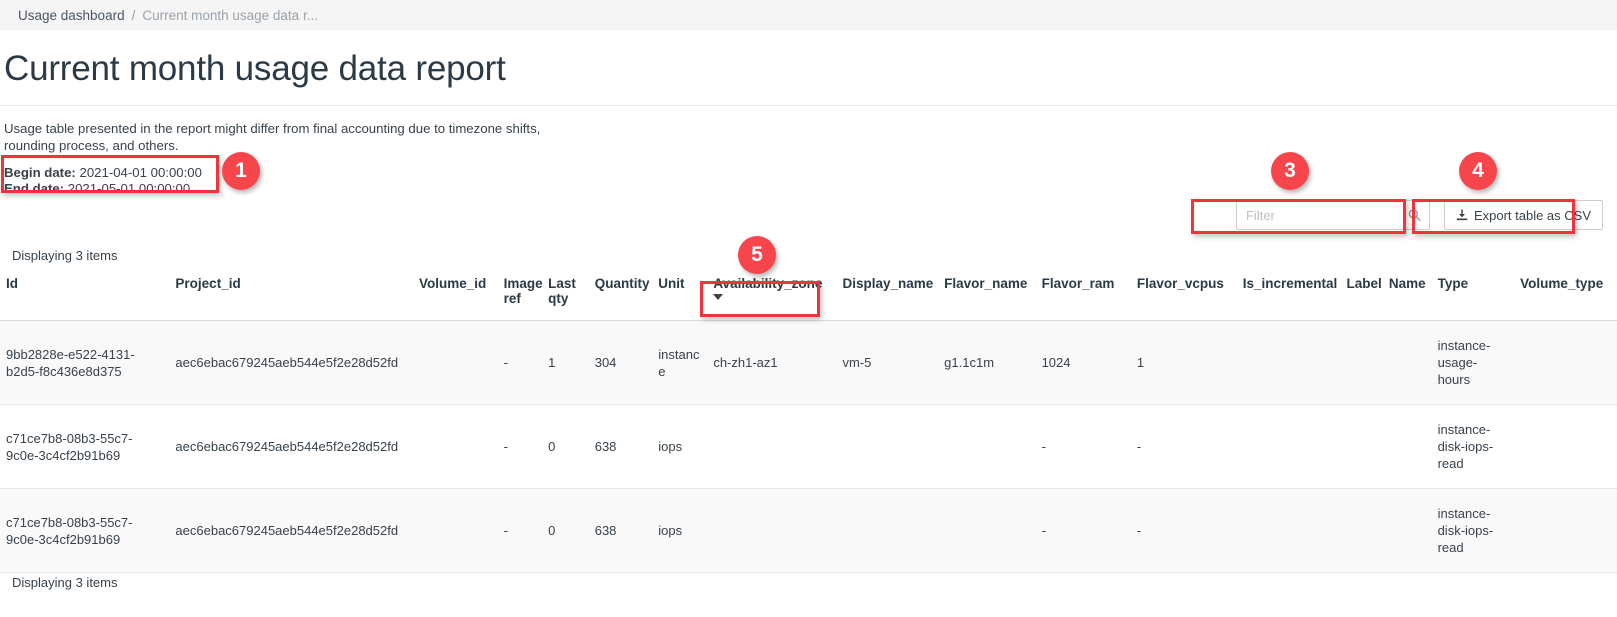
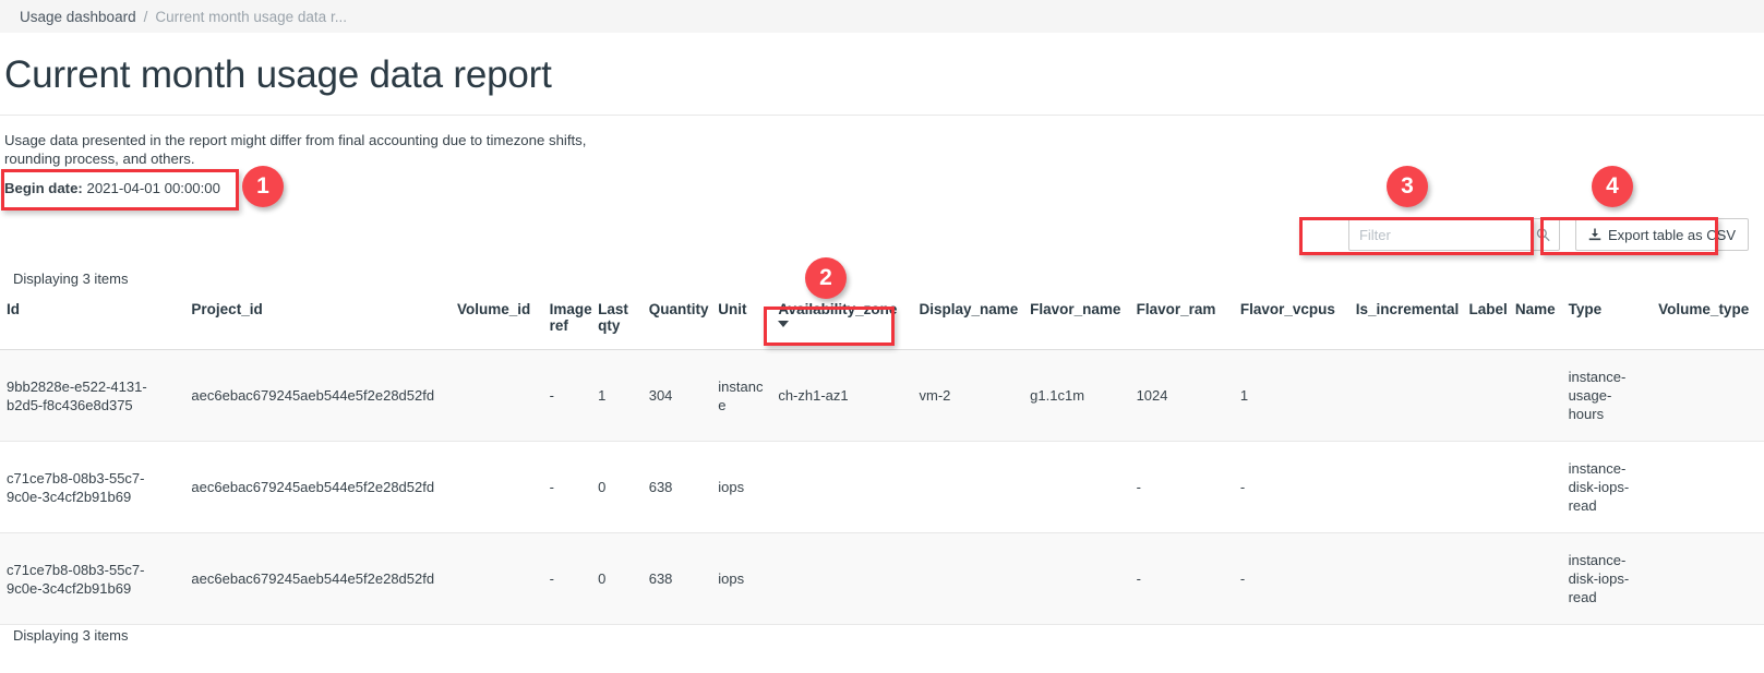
  Usage dashboard
  /
  Current month usage data r...
  Current month usage data report
- Usage table presented in the report might differ from final accounting due to timezone shifts, rounding process, and others.
+ Usage data presented in the report might differ from final accounting due to timezone shifts, rounding process, and others.
  Begin date: 2021-04-01 00:00:00
- End date: 2021-05-01 00:00:00
  Filter
  Export table as CSV
  Displaying 3 items
  Displaying 3 items
  Id	Project_id	Volume_id	Image ref	Last qty	Quantity	Unit	Availability_zone	Display_name	Flavor_name	Flavor_ram	Flavor_vcpus	Is_incremental	Label	Name	Type	Volume_type
- 9bb2828e-e522-4131-b2d5-f8c436e8d375	aec6ebac679245aeb544e5f2e28d52fd		-	1	304	instance	ch-zh1-az1	vm-5	g1.1c1m	1024	1				instance-usage-hours
+ 9bb2828e-e522-4131-b2d5-f8c436e8d375	aec6ebac679245aeb544e5f2e28d52fd		-	1	304	instance	ch-zh1-az1	vm-2	g1.1c1m	1024	1				instance-usage-hours
  c71ce7b8-08b3-55c7-9c0e-3c4cf2b91b69	aec6ebac679245aeb544e5f2e28d52fd		-	0	638	iops				-	-				instance-disk-iops-read
  c71ce7b8-08b3-55c7-9c0e-3c4cf2b91b69	aec6ebac679245aeb544e5f2e28d52fd		-	0	638	iops				-	-				instance-disk-iops-read
  1
- 5
+ 2
  3
  4
